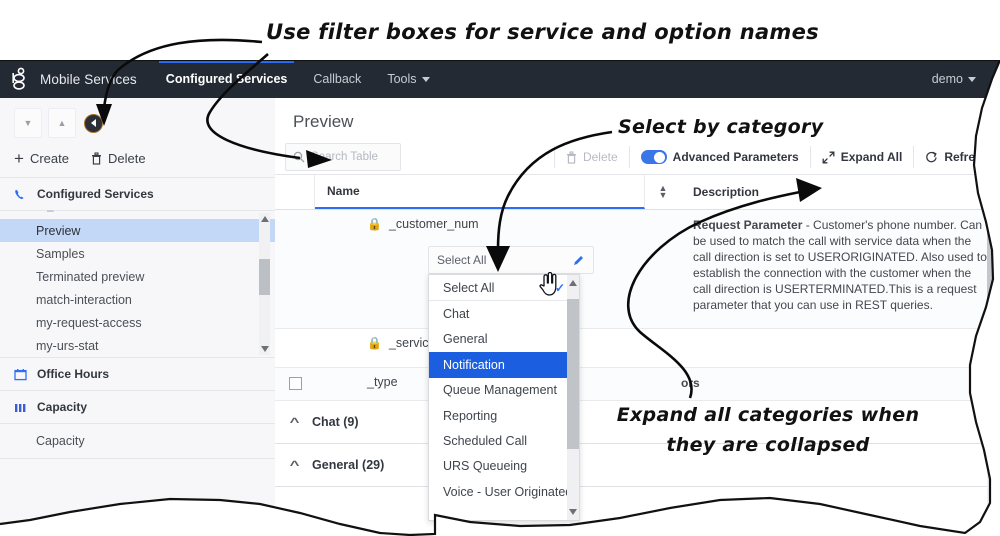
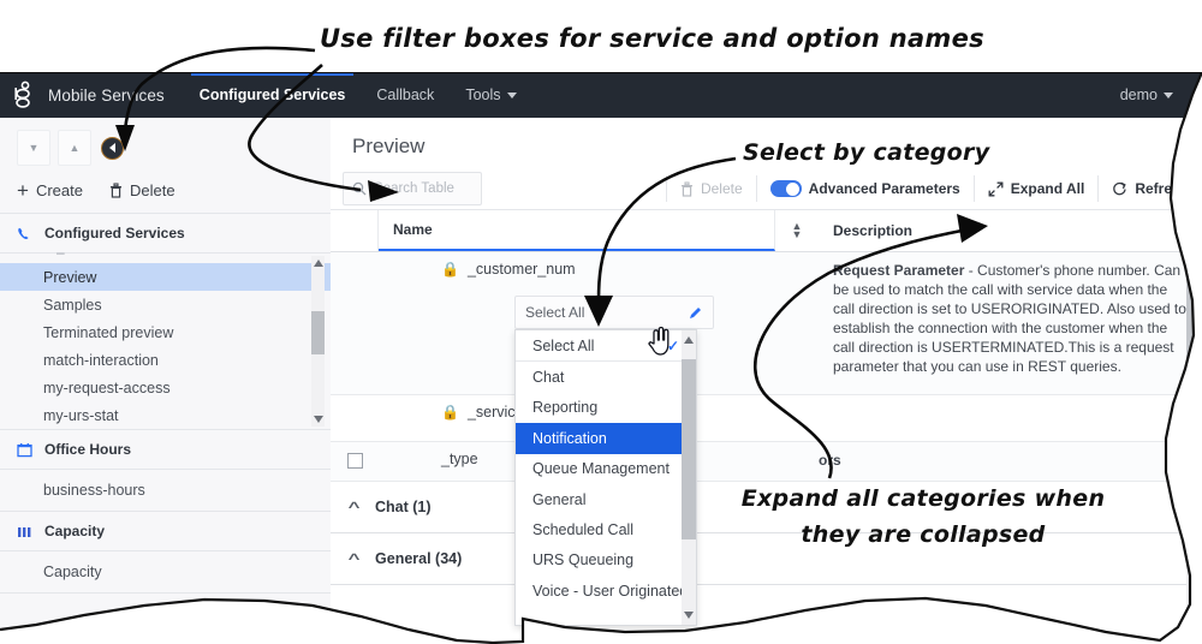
  Mobile Services
  Configuredervices
  Callback
  Tools
  demo
  ▼
  ▲
  +
  Create
  Delete
  Configured Services
  Preview
  Samples
  Terminated preview
  match-interaction
  my-request-access
  my-urs-stat
  Office Hours
+ business-hours
  Capacity
  Capacity
  Preview
  arch Table
  Delete
  Advanced Parameters
  Expand All
  Refre
  Name
  ▲
  ▼
  Description
  🔒
  _customer_num
  Request Parameter - Customer's phone number. Can be used to match the call with service data when the call direction is set to USERORIGINATED. Also used to establish the connection with the customer when the call direction is USERTERMINATED.This is a request parameter that you can use in REST queries.
  🔒
  _servic
  _type
  ^
- Chat (9)
+ Chat (1)
  ^
- General (29)
+ General (34)
  Select All
  Select All
  ✓
  Chat
- General
+ Reporting
  Notification
  Queue Management
- Reporting
+ General
  Scheduled Call
  URS Queueing
  Voice - User Originate
  Use filter boxes for service and option names
  Select by category
  Expand all categories when
  they are collapsed
